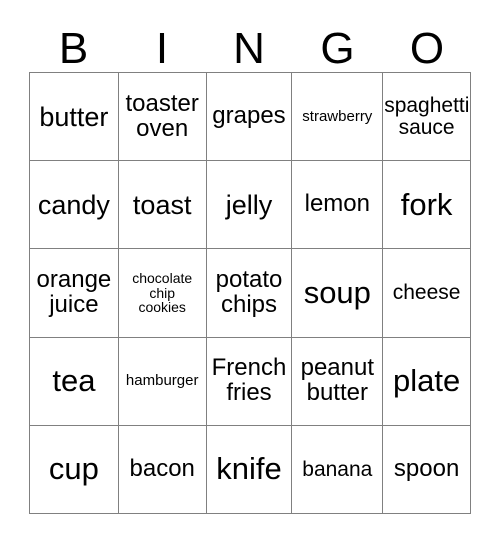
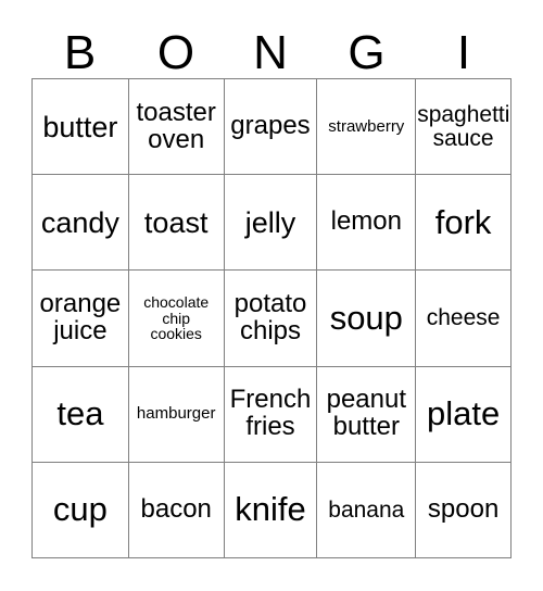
  B
- I
+ O
  N
  G
- O
+ I
  butter
  toaster
  oven
  grapes
  strawberry
  spaghetti
  sauce
  candy
  toast
  jelly
  lemon
  fork
  orange
  juice
  chocolate
  chip
  cookies
  potato
  chips
  soup
  cheese
  tea
  hamburger
  French
  fries
  peanut
  butter
  plate
  cup
  bacon
  knife
  banana
  spoon
